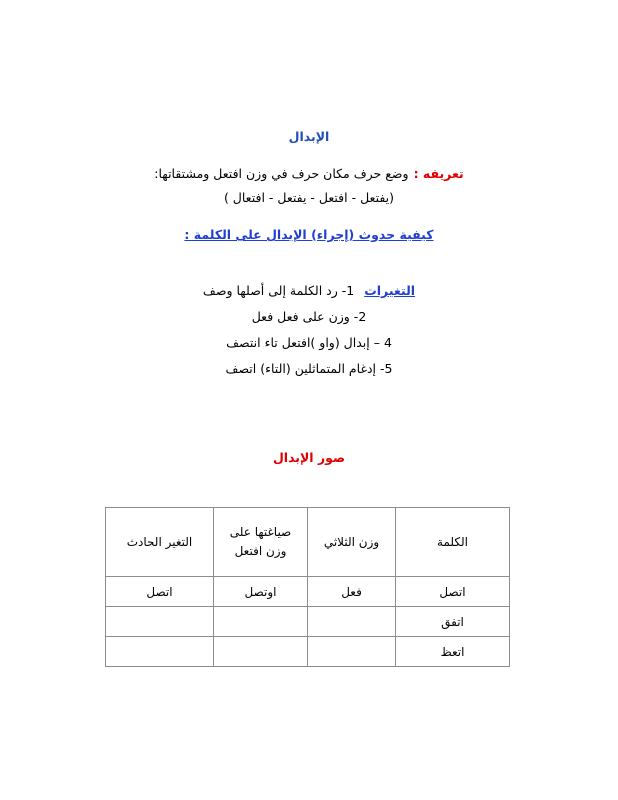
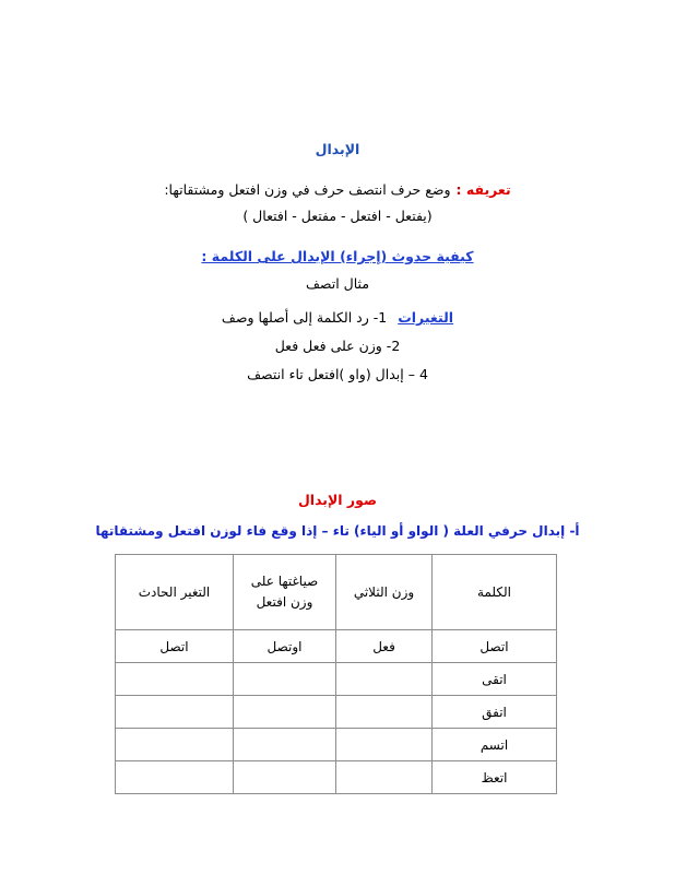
  الإبدال
- تعريفه :وضع حرف مكان حرف في وزن افتعل ومشتقاتها:
+ تعريفه :وضع حرف انتصف حرف في وزن افتعل ومشتقاتها:
- (يفتعل - افتعل - يفتعل - افتعال )
+ (يفتعل - افتعل - مفتعل - افتعال )
  كيفية حدوث (إجراء) الإبدال على الكلمة :
+ مثال اتصف
  التغيرات1- رد الكلمة إلى أصلها وصف
  2- وزن على فعل فعل
  4 – إبدال (واو )افتعل تاء انتصف
- 5- إدغام المتماثلين (التاء) اتصف
  صور الإبدال
+ أ- إبدال حرفي العلة ( الواو أو الياء) تاء – إذا وقع فاء لوزن افتعل ومشتقاتها
  الكلمة	وزن الثلاثي	صياغتها على وزن افتعل	التغير الحادث
  اتصل	فعل	اوتصل	اتصل
+ اتقى
  اتفق
+ اتسم
  اتعظ
